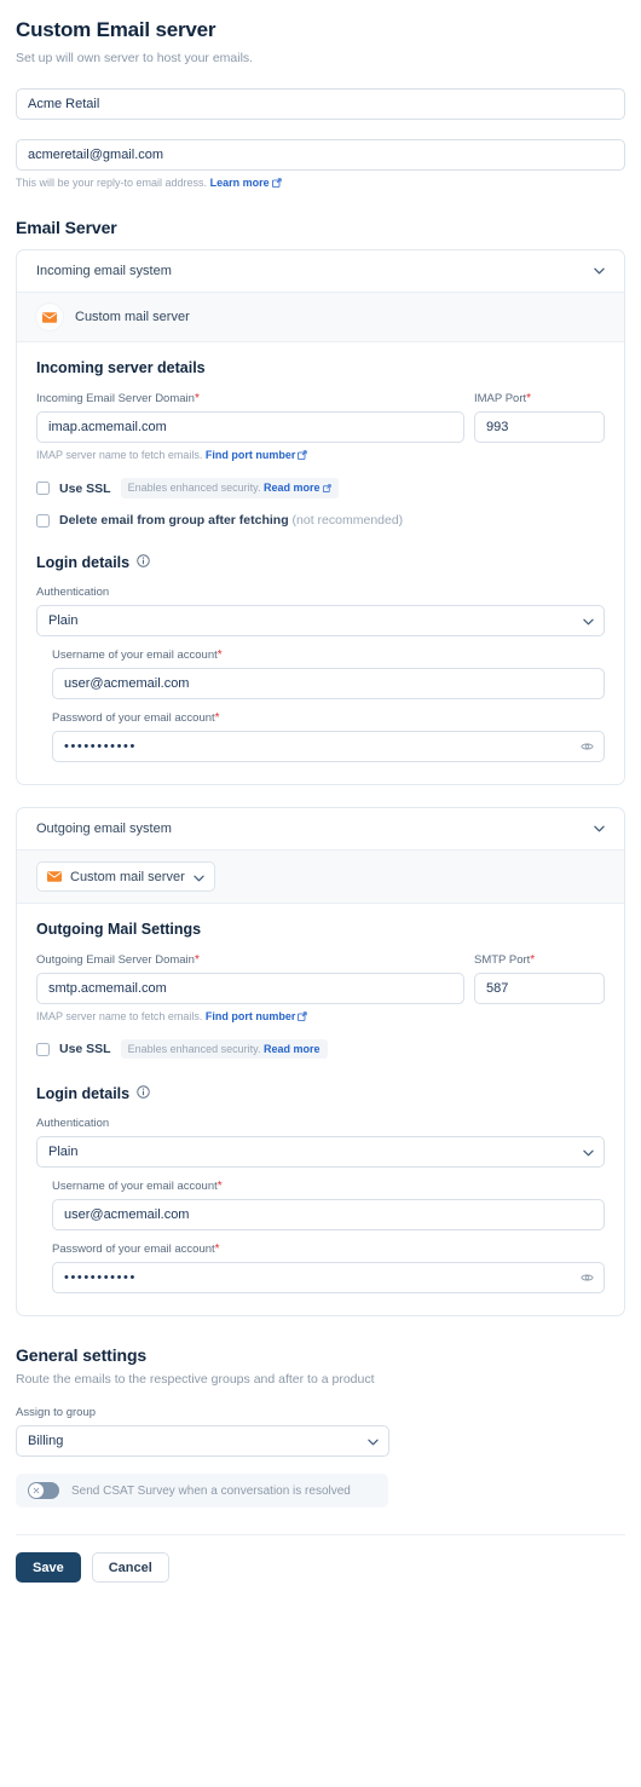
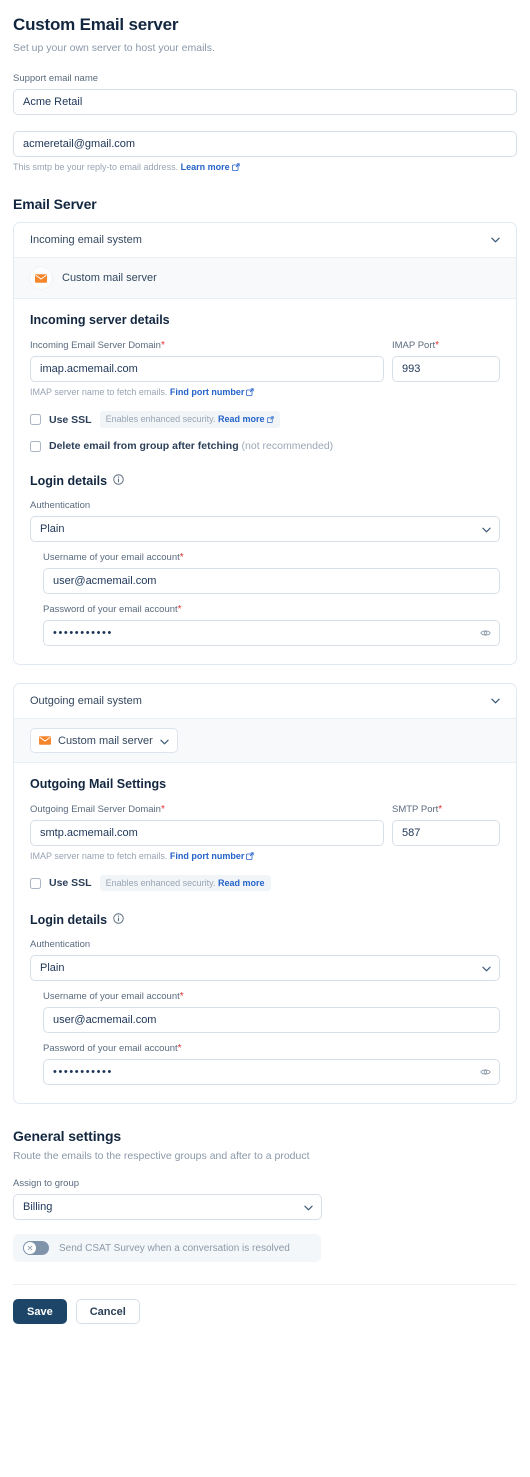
  Custom Email server
- Set up will own server to host your emails.
+ Set up your own server to host your emails.
+ Support email name
  Acme Retail
  acmeretail@gmail.com
- This will be your reply-to email address. Learn more
+ This smtp be your reply-to email address. Learn more
  Email Server
  Incoming email system
  Custom mail server
  Incoming server details
  Incoming Email Server Domain*
  imap.acmemail.com
  IMAP Port*
  993
  IMAP server name to fetch emails. Find port number
  Use SSL
  Enables enhanced security. Read more
  Delete email from group after fetching (not recommended)
  Login details
  Authentication
  Plain
  Username of your email account*
  user@acmemail.com
  Password of your email account*
  •••••••••••
  Outgoing email system
  Custom mail server
  Outgoing Mail Settings
  Outgoing Email Server Domain*
  smtp.acmemail.com
  SMTP Port*
  587
  IMAP server name to fetch emails. Find port number
  Use SSL
  Enables enhanced security. Read more
  Login details
  Authentication
  Plain
  Username of your email account*
  user@acmemail.com
  Password of your email account*
  •••••••••••
  General settings
  Route the emails to the respective groups and after to a product
  Assign to group
  Billing
  Send CSAT Survey when a conversation is resolved
  Save
  Cancel
